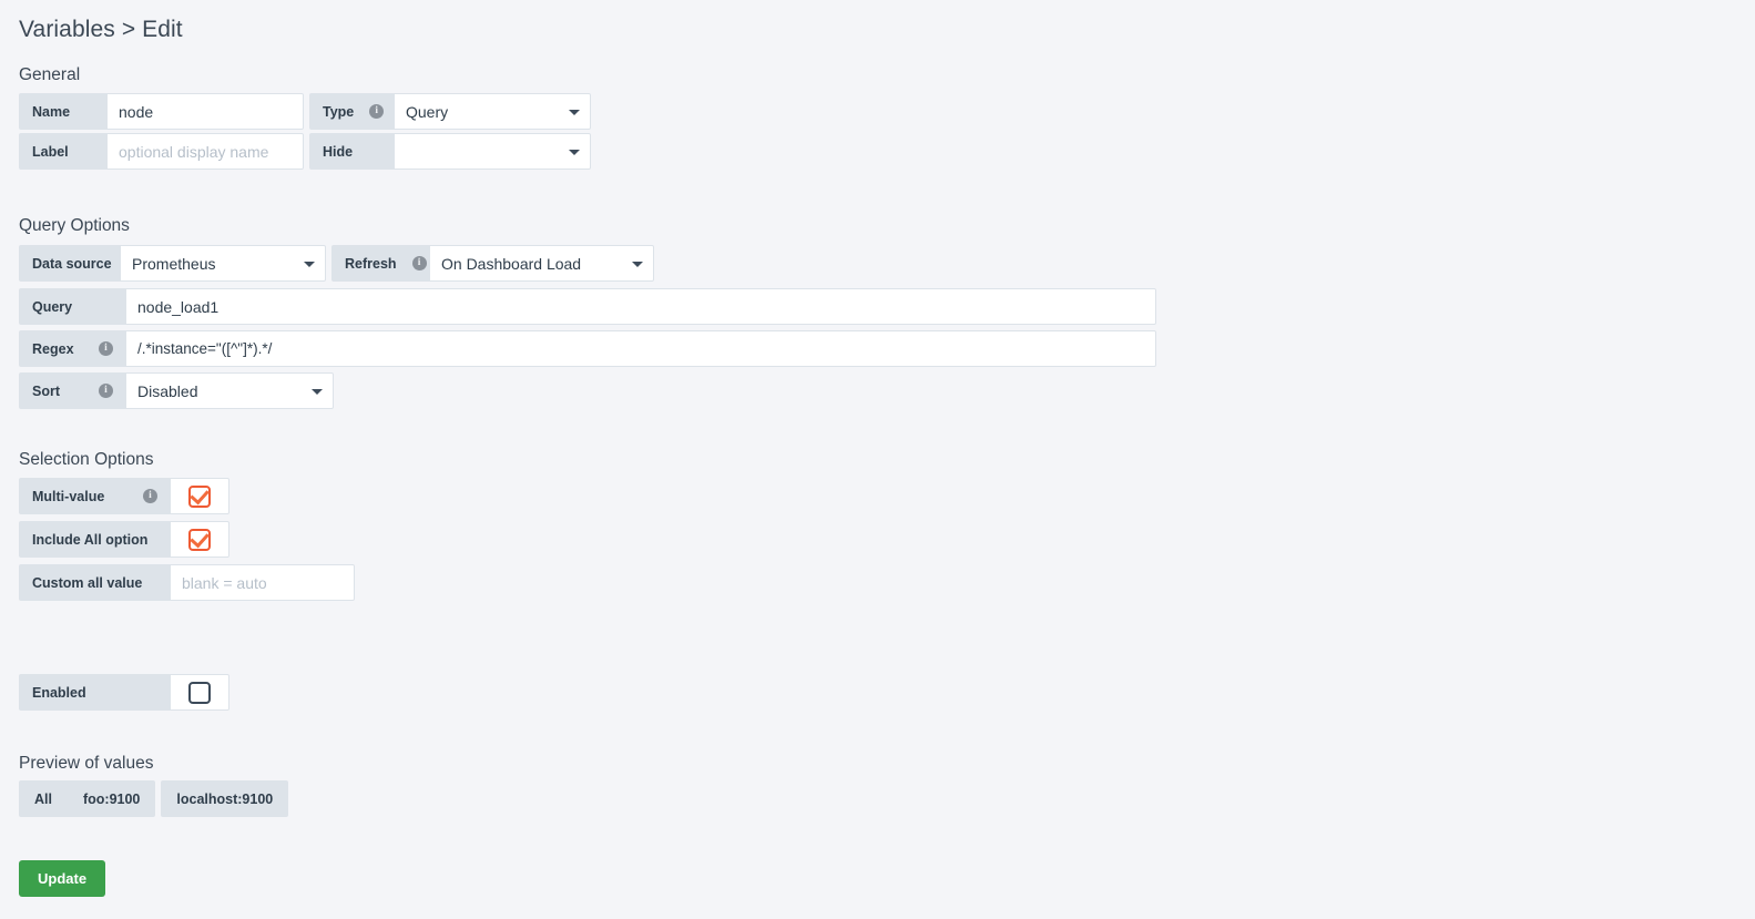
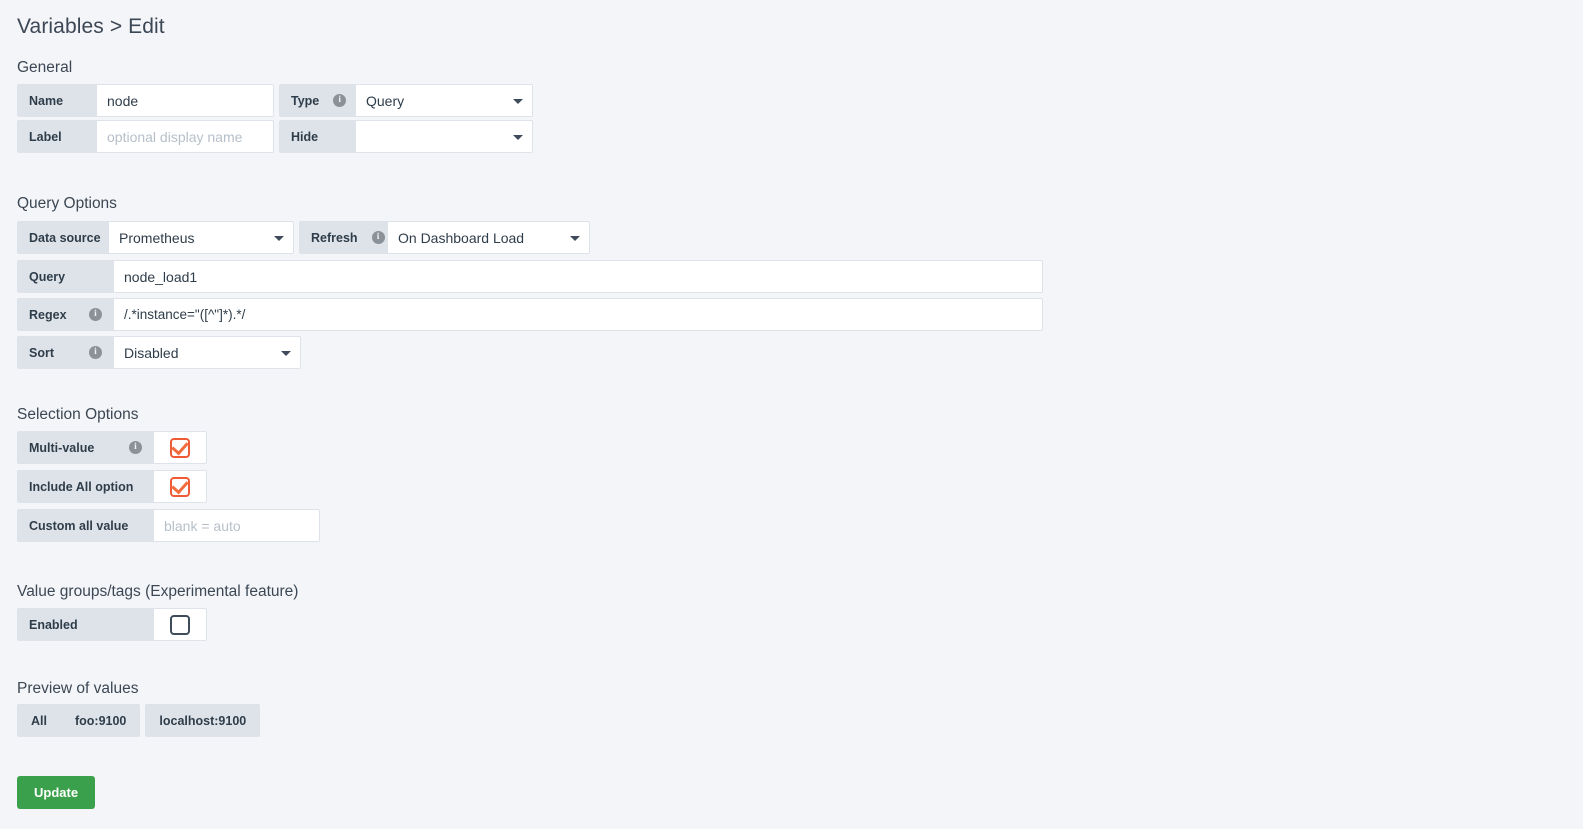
  Variables > Edit
  General
  Name
  node
  Type
  i
  Query
  Label
  optional display name
  Hide
  Query Options
  Data source
  Prometheus
  Refresh
  i
  On Dashboard Load
  Query
  node_load1
  Regex
  i
  /.*instance="([^"]*).*/
  Sort
  i
  Disabled
  Selection Options
  Multi-value
  i
  Include All option
  Custom all value
  blank = auto
+ Value groups/tags (Experimental feature)
  Enabled
  Preview of values
  All
  foo:9100
  localhost:9100
  Update
